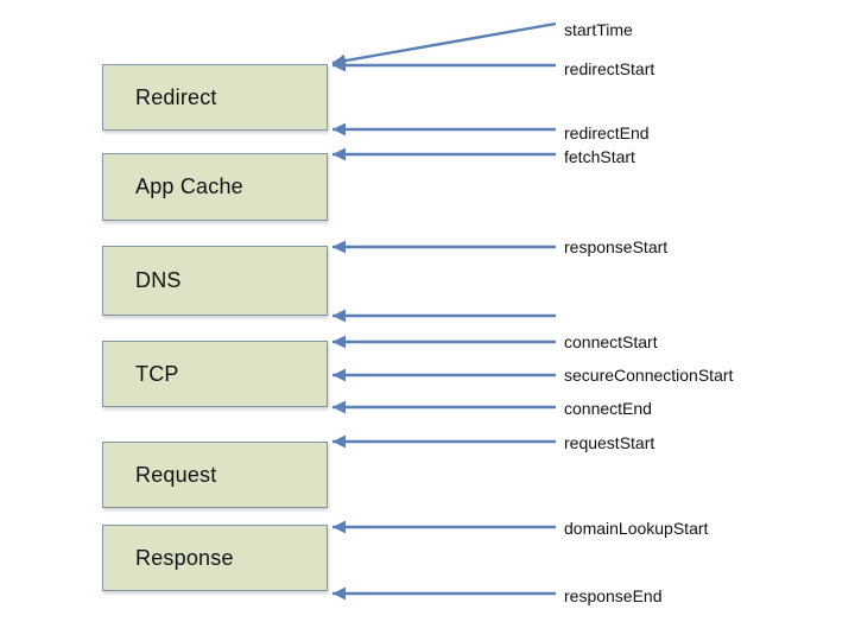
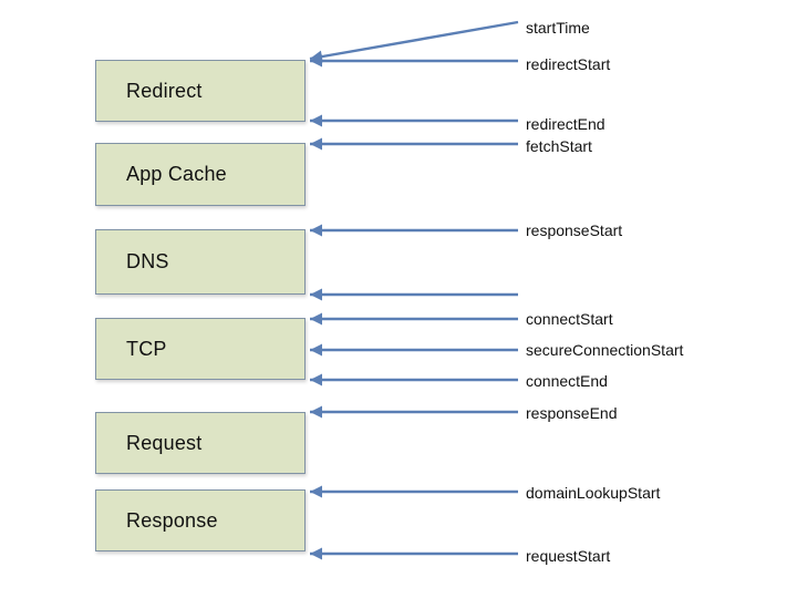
  Redirect
  App Cache
  DNS
  TCP
  Request
  Response
  startTime
  redirectStart
  redirectEnd
  fetchStart
  responseStart
  connectStart
  secureConnectionStart
  connectEnd
- requestStart
+ responseEnd
  domainLookupStart
- responseEnd
+ requestStart
